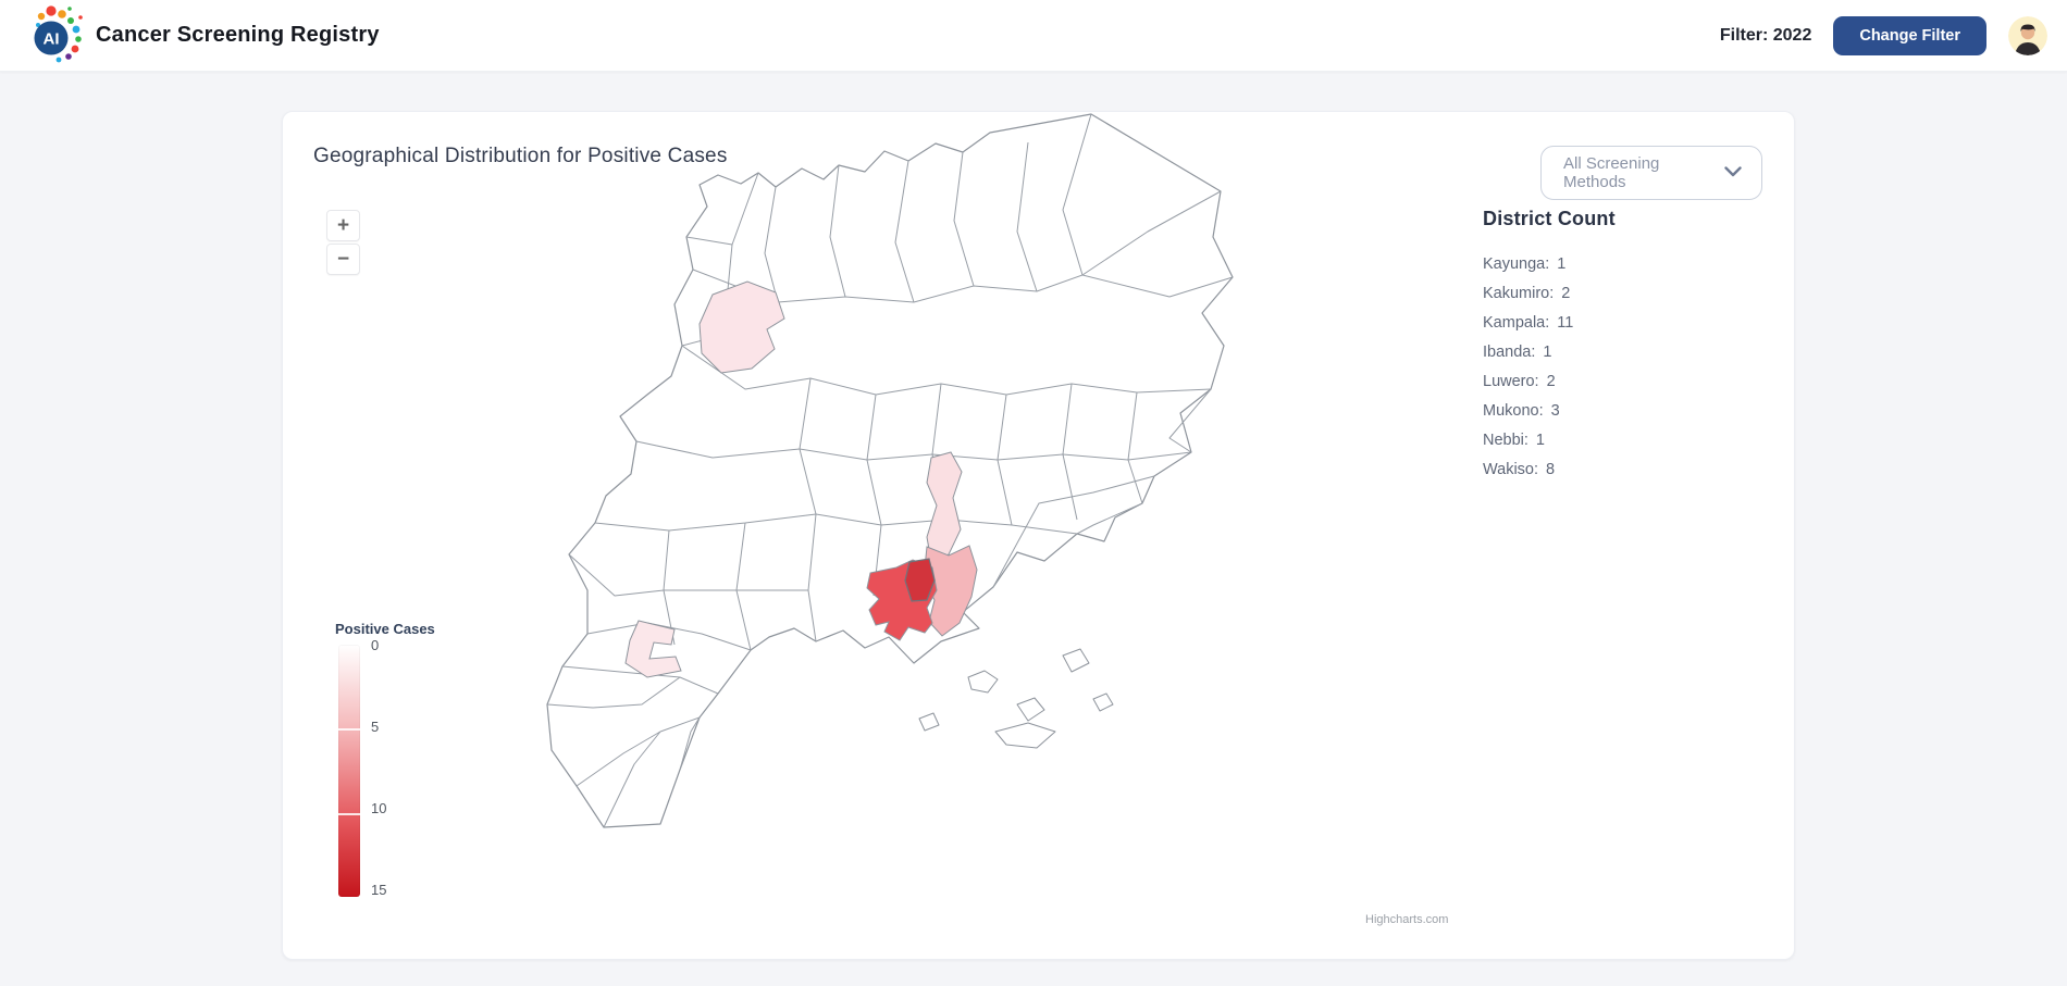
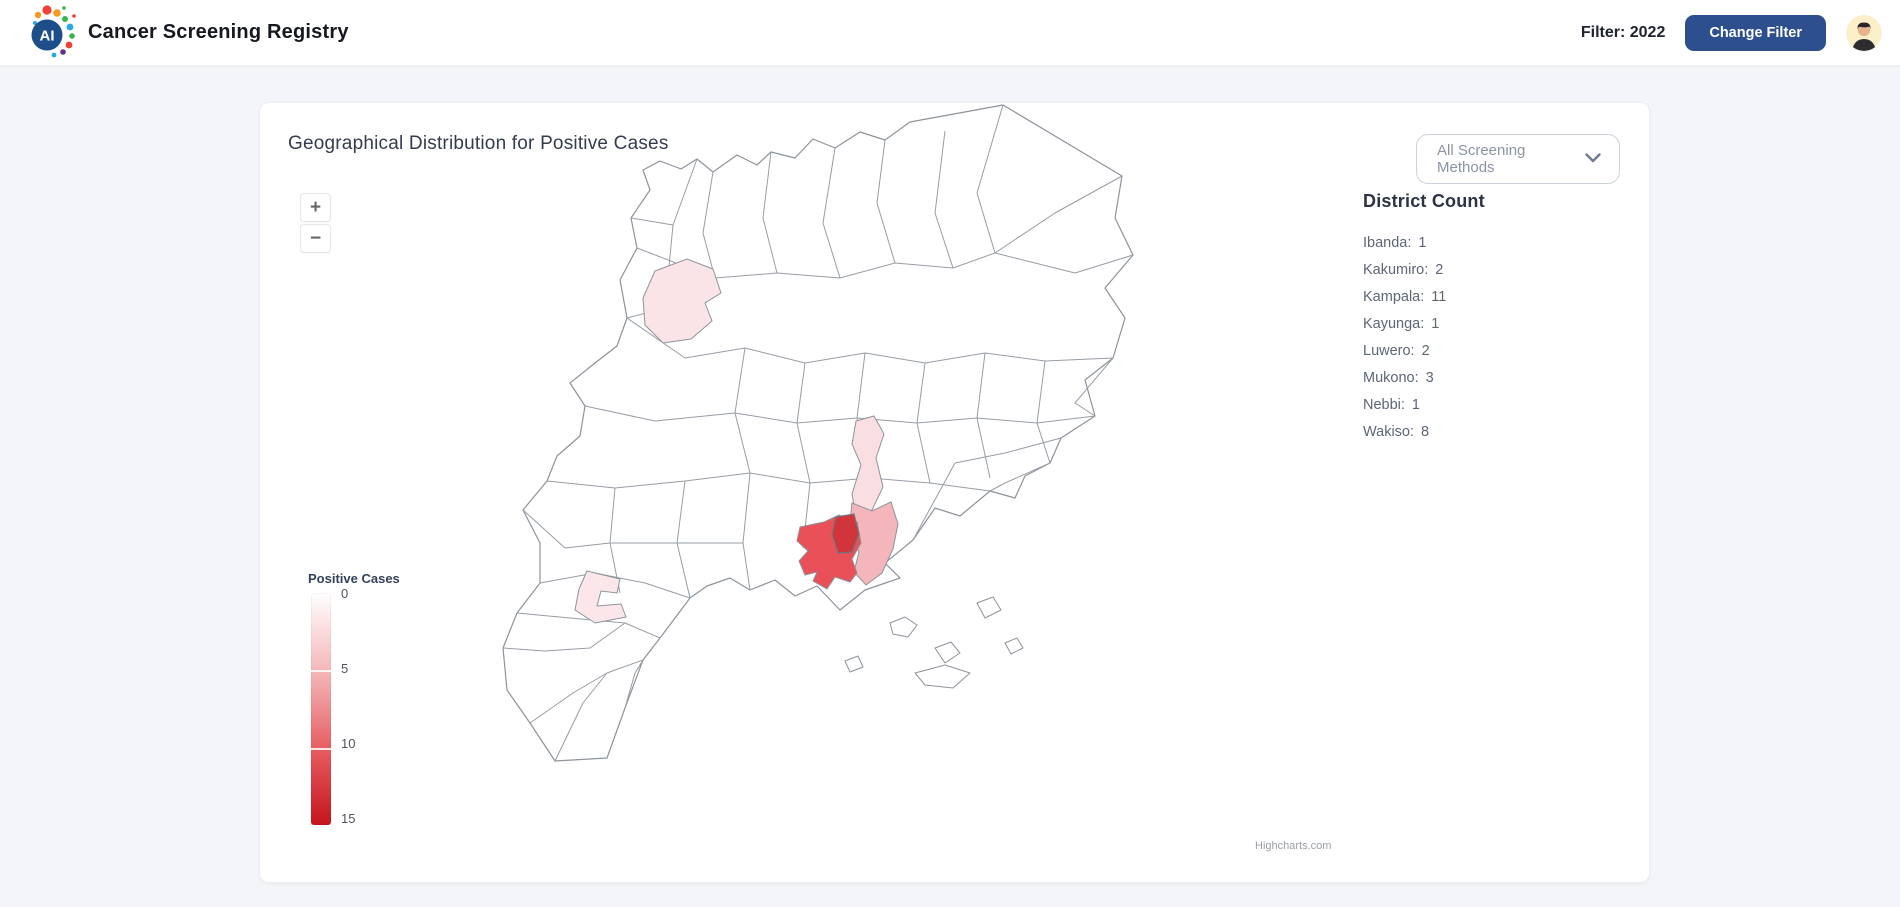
  AI
  Cancer Screening Registry
  Filter: 2022
  Change Filter
  Geographical Distribution for Positive Cases
  All Screening Methods
  +
  −
  Positive Cases
  0
  5
  10
  15
  Highcharts.com
  District Count
- Kayunga:
+ Ibanda:
  1
  Kakumiro:
  2
  Kampala:
  11
- Ibanda:
+ Kayunga:
  1
  Luwero:
  2
  Mukono:
  3
  Nebbi:
  1
  Wakiso:
  8
